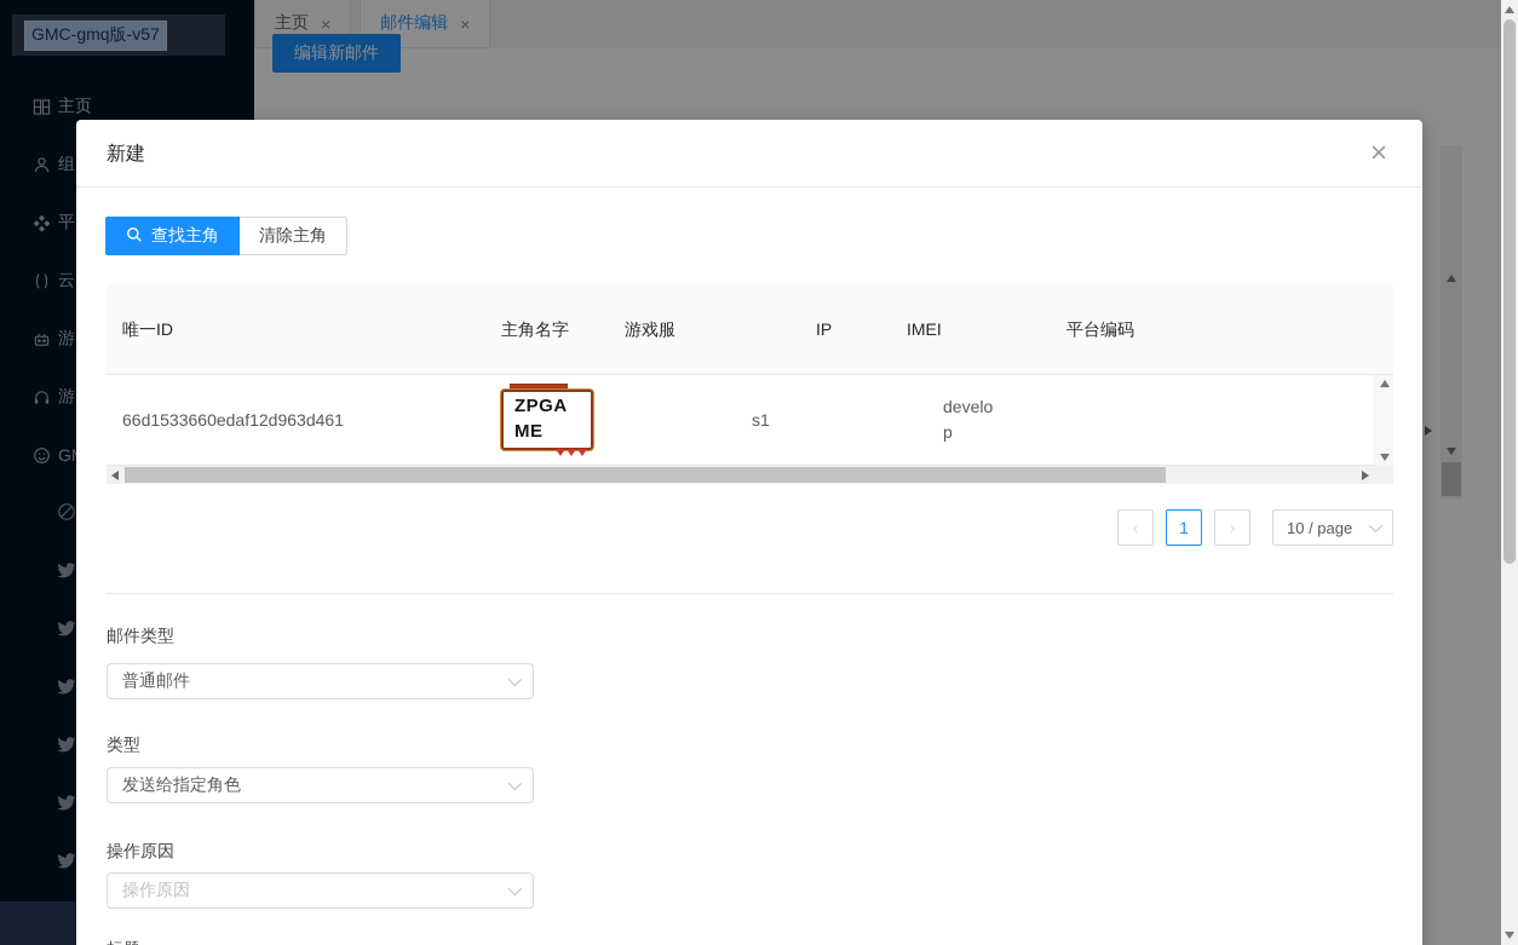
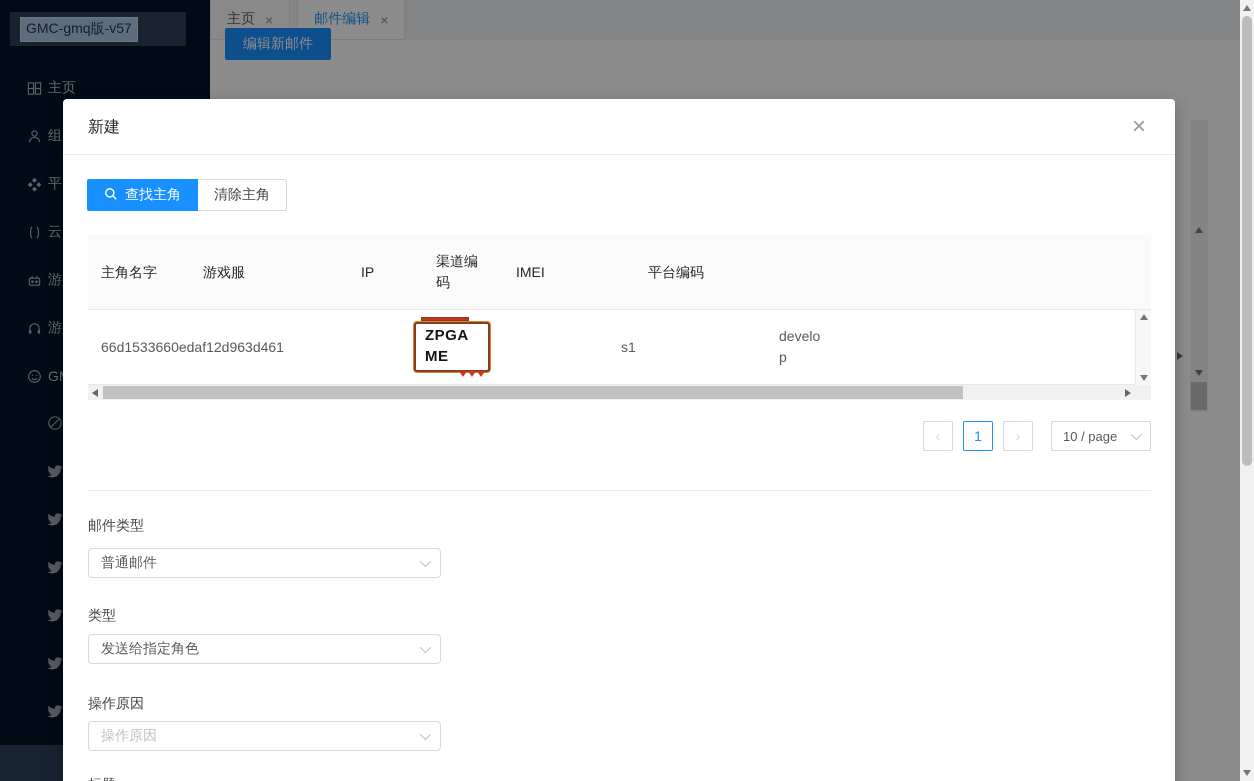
  GMC-gmq版-v57
  主页
  组
  平
  云
  游
  游
  主页
  ×
  邮件编辑
  ×
  编辑新邮件
  新建
  ×
  查找主角
  清除主角
- 唯一ID
  主角名字
  游戏服
  IP
+ 渠道编码
  IMEI
  平台编码
  66d1533660edaf12d963d461
  ZPGAME
  s1
  develop
  ‹
  1
  ›
  10 / page
  邮件类型
  普通邮件
  类型
  发送给指定角色
  操作原因
  操作原因
